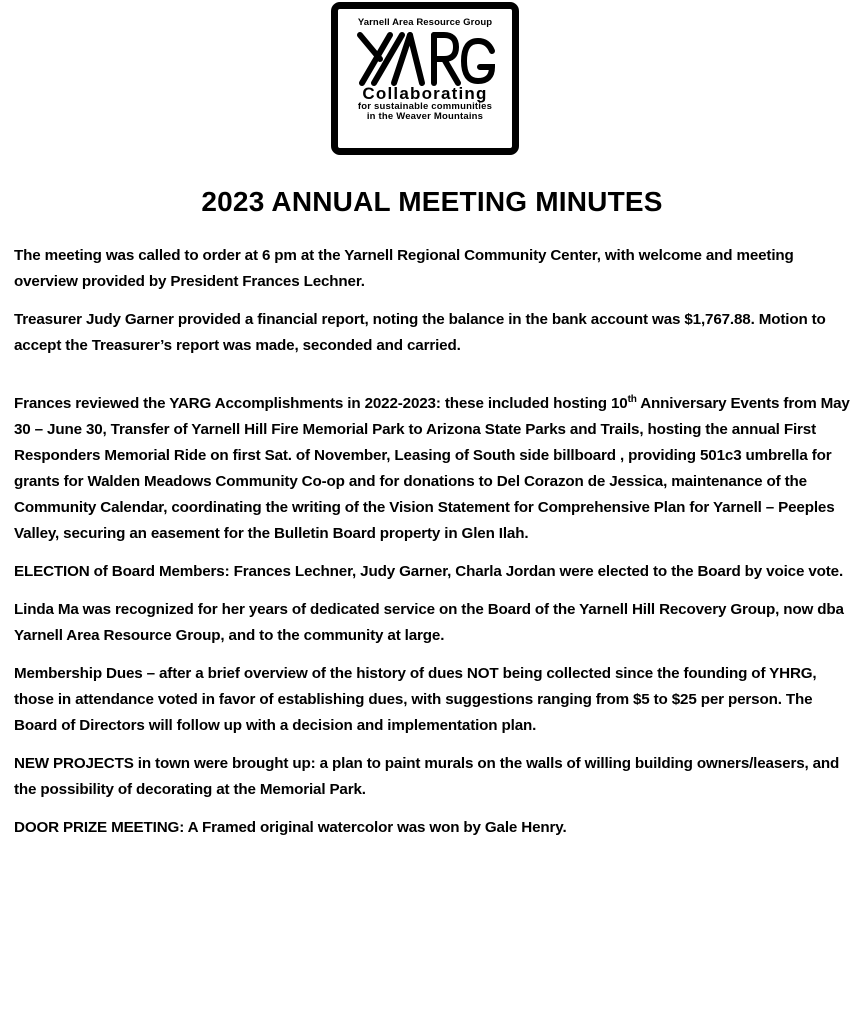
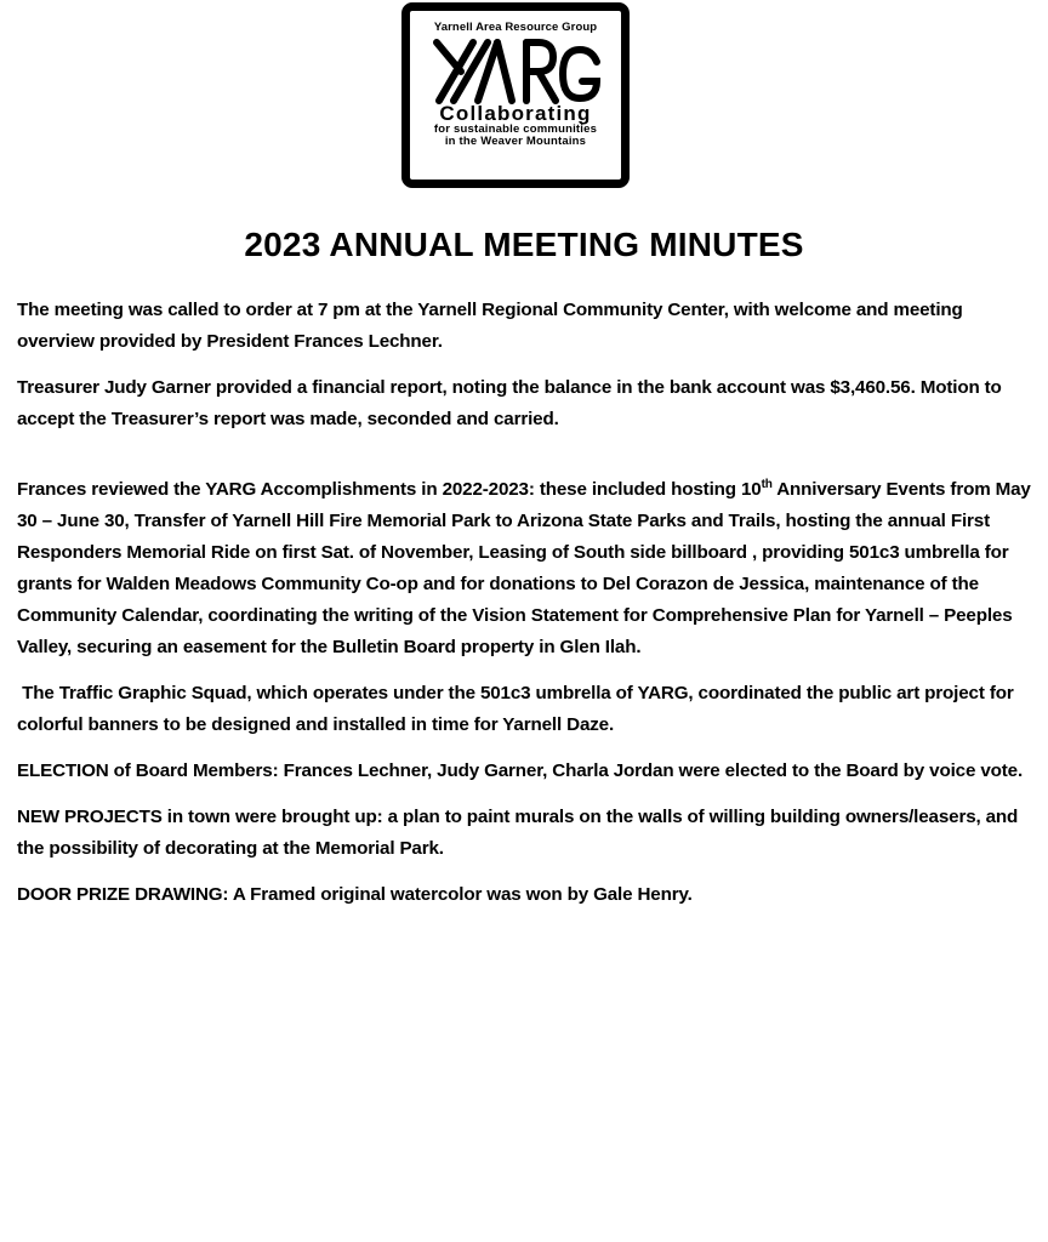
  Yarnell Area Resource Group
  Collaborating
  for sustainable communities
  in the Weaver Mountains
  2023 ANNUAL MEETING MINUTES
- The meeting was called to order at 6 pm at the Yarnell Regional Community Center, with welcome and meeting overview provided by President Frances Lechner.
+ The meeting was called to order at 7 pm at the Yarnell Regional Community Center, with welcome and meeting overview provided by President Frances Lechner.
- Treasurer Judy Garner provided a financial report, noting the balance in the bank account was $1,767.88. Motion to accept the Treasurer’s report was made, seconded and carried.
+ Treasurer Judy Garner provided a financial report, noting the balance in the bank account was $3,460.56. Motion to accept the Treasurer’s report was made, seconded and carried.
  Frances reviewed the YARG Accomplishments in 2022-2023: these included hosting 10th Anniversary Events from May 30 – June 30, Transfer of Yarnell Hill Fire Memorial Park to Arizona State Parks and Trails, hosting the annual First Responders Memorial Ride on first Sat. of November, Leasing of South side billboard , providing 501c3 umbrella for grants for Walden Meadows Community Co-op and for donations to Del Corazon de Jessica, maintenance of the Community Calendar, coordinating the writing of the Vision Statement for Comprehensive Plan for Yarnell – Peeples Valley, securing an easement for the Bulletin Board property in Glen Ilah.
+ The Traffic Graphic Squad, which operates under the 501c3 umbrella of YARG, coordinated the public art project for colorful banners to be designed and installed in time for Yarnell Daze.
  ELECTION of Board Members: Frances Lechner, Judy Garner, Charla Jordan were elected to the Board by voice vote.
- Linda Ma was recognized for her years of dedicated service on the Board of the Yarnell Hill Recovery Group, now dba Yarnell Area Resource Group, and to the community at large.
- Membership Dues – after a brief overview of the history of dues NOT being collected since the founding of YHRG, those in attendance voted in favor of establishing dues, with suggestions ranging from $5 to $25 per person. The Board of Directors will follow up with a decision and implementation plan.
  NEW PROJECTS in town were brought up: a plan to paint murals on the walls of willing building owners/leasers, and the possibility of decorating at the Memorial Park.
- DOOR PRIZE MEETING: A Framed original watercolor was won by Gale Henry.
+ DOOR PRIZE DRAWING: A Framed original watercolor was won by Gale Henry.
